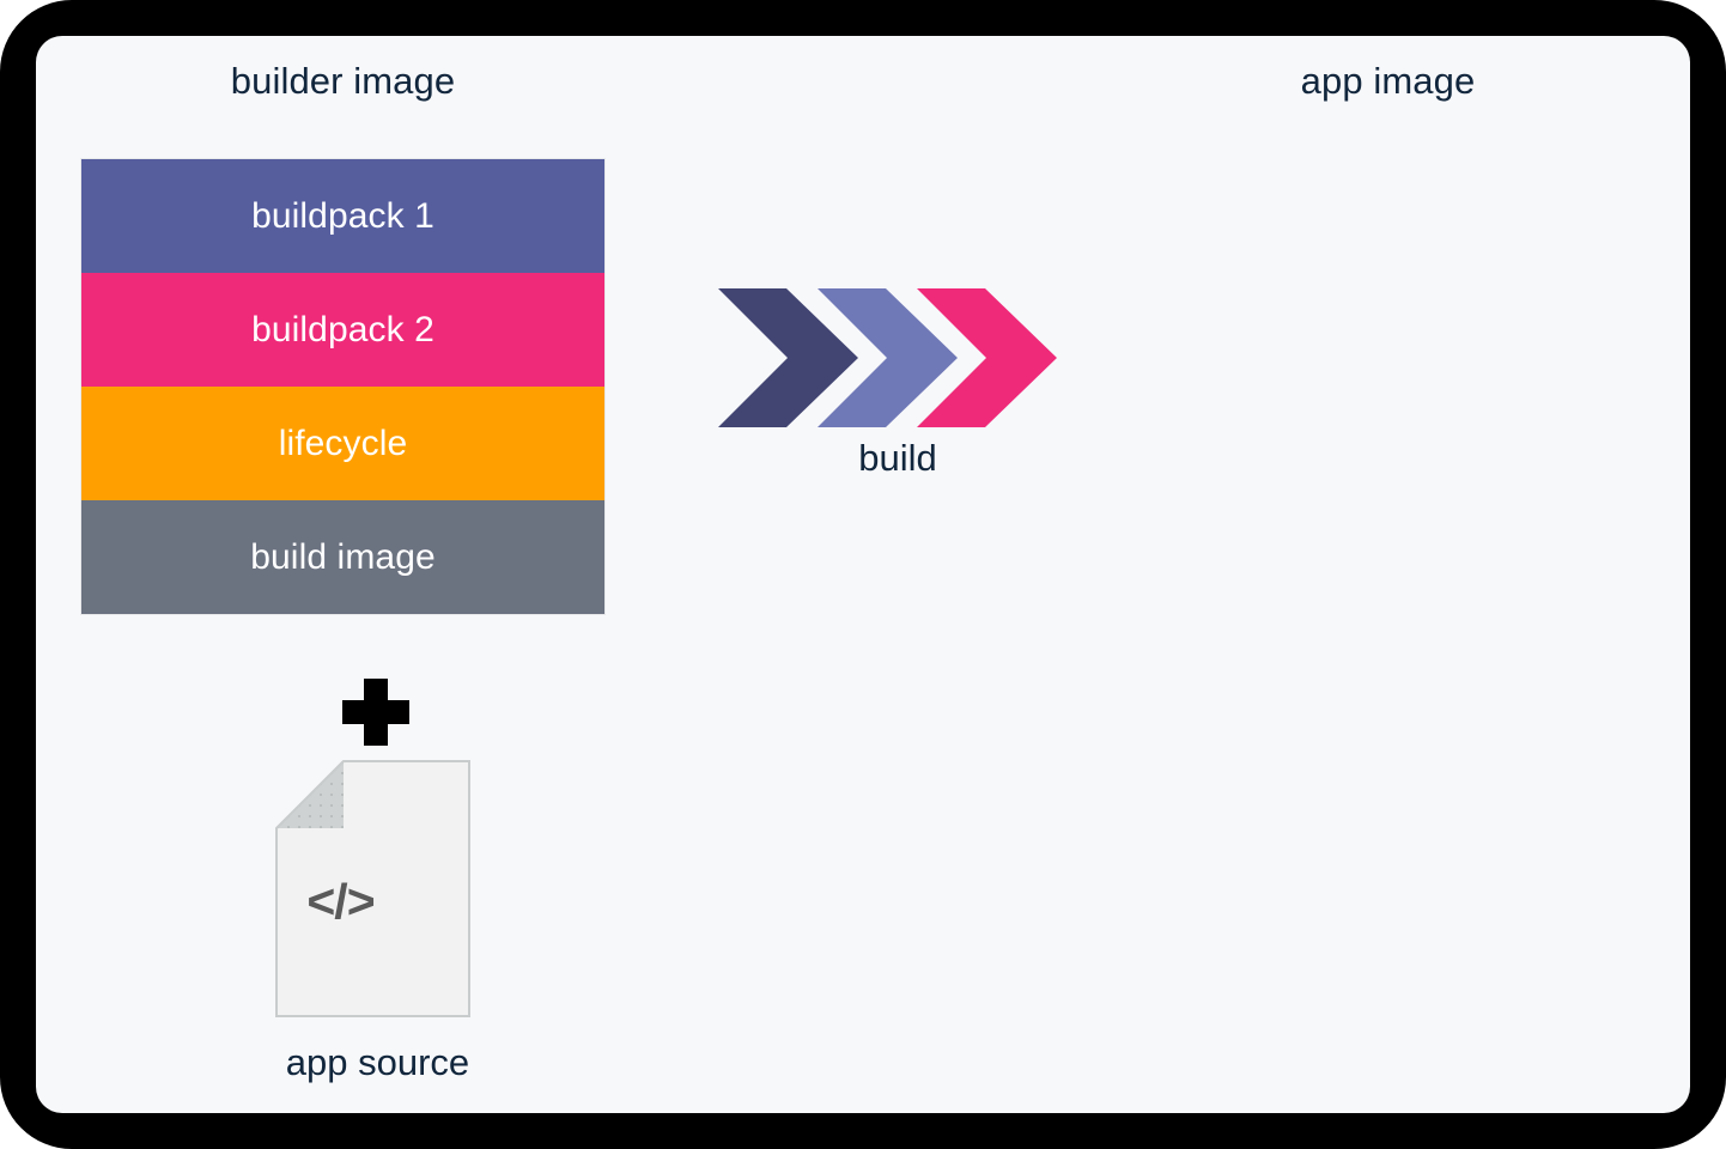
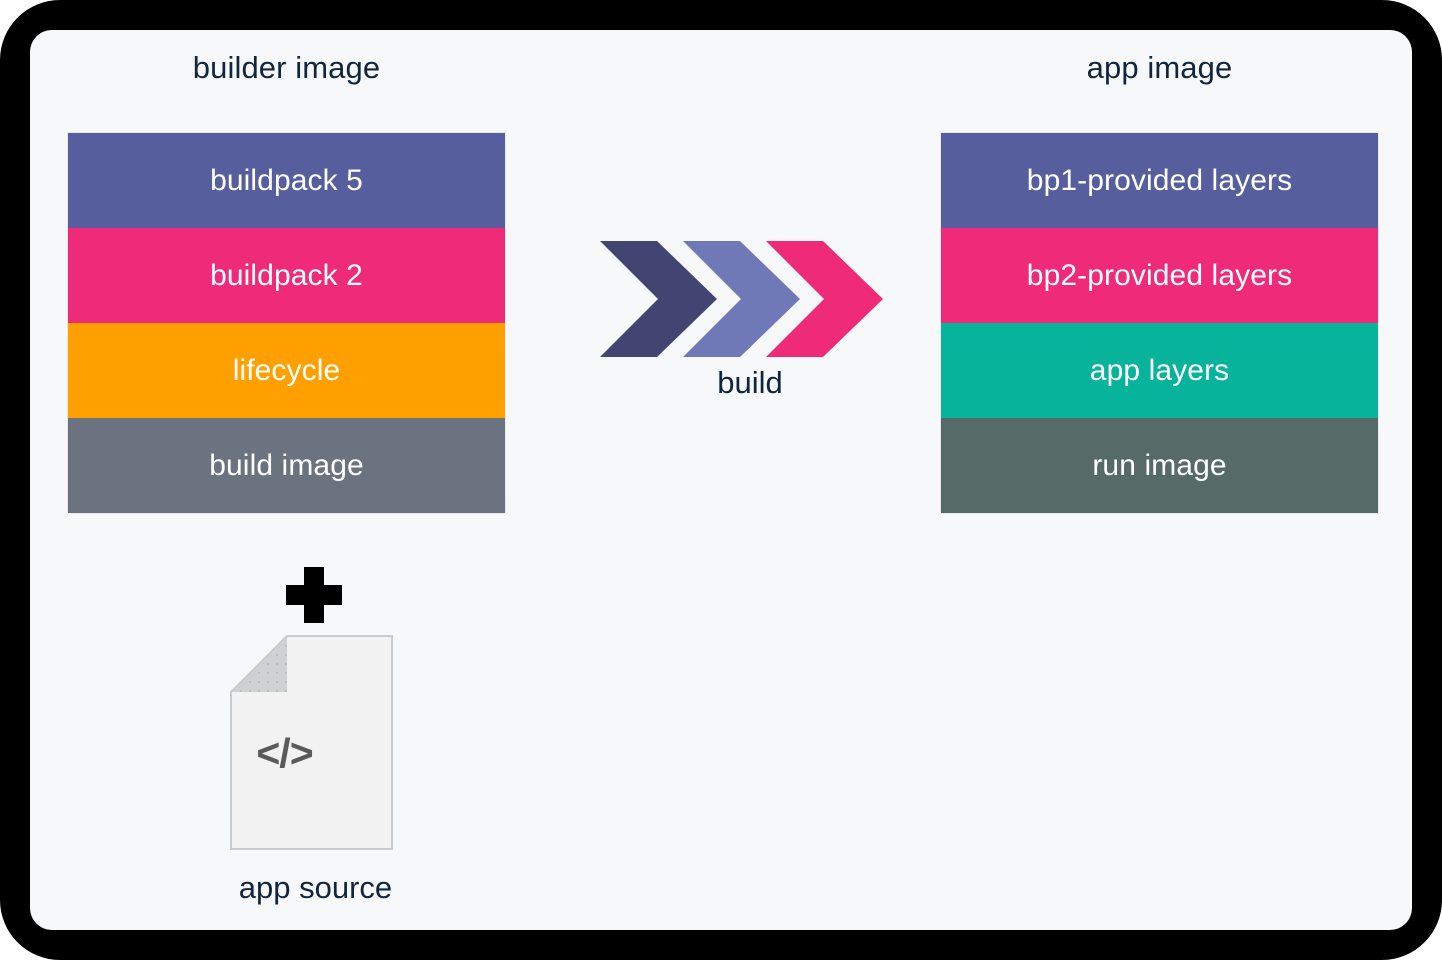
  builder image
- buildpack 1
+ buildpack 5
  buildpack 2
  lifecycle
  build image
  </>
  app source
  build
  app image
+ bp1-provided layers
+ bp2-provided layers
+ app layers
+ run image
